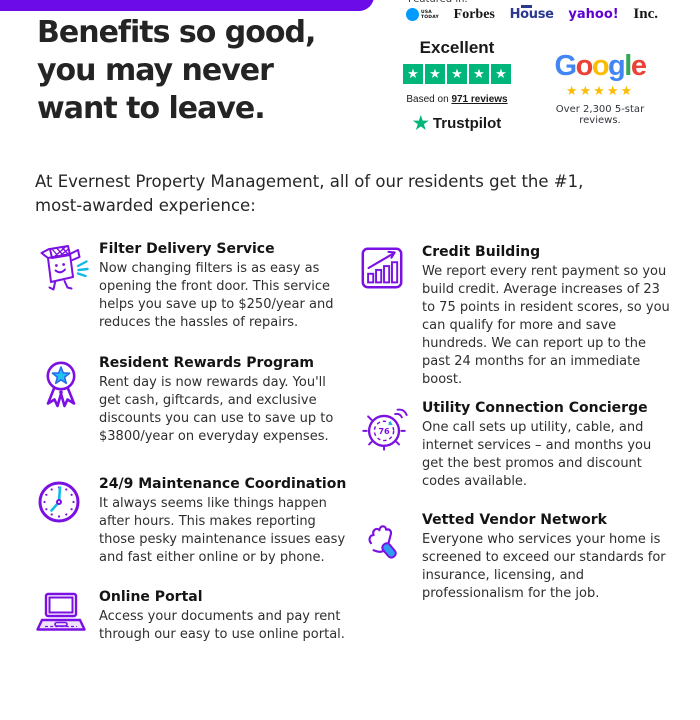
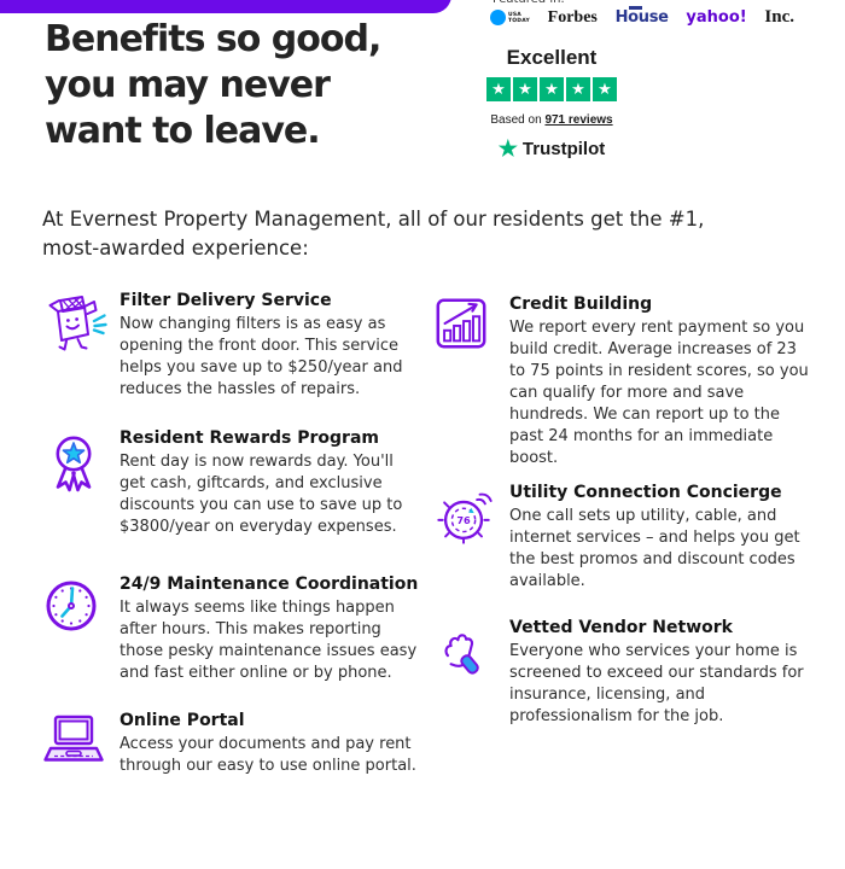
  Benefits so good,
  you may never
  want to leave.
  Forbes
  House
  yahoo!
  Inc.
  Excellent
  ★
  ★
  ★
  ★
  ★
  Based on 971 reviews
  ★
  Trustpilot
- Google
- ★★★★★
- Over 2,300 5-star reviews.
  At Evernest Property Management, all of our residents get the #1, most-awarded experience:
  Filter Delivery Service
  Now changing filters is as easy as opening the front door. This service helps you save up to $250/year and reduces the hassles of repairs.
  Resident Rewards Program
  Rent day is now rewards day. You'll get cash, giftcards, and exclusive discounts you can use to save up to $3800/year on everyday expenses.
  24/9 Maintenance Coordination
  It always seems like things happen after hours. This makes reporting those pesky maintenance issues easy and fast either online or by phone.
  Online Portal
  Access your documents and pay rent through our easy to use online portal.
  Credit Building
  We report every rent payment so you build credit. Average increases of 23 to 75 points in resident scores, so you can qualify for more and save hundreds. We can report up to the past 24 months for an immediate boost.
  76
  Utility Connection Concierge
- One call sets up utility, cable, and internet services – and months you get the best promos and discount codes available.
+ One call sets up utility, cable, and internet services – and helps you get the best promos and discount codes available.
  Vetted Vendor Network
  Everyone who services your home is screened to exceed our standards for insurance, licensing, and professionalism for the job.
